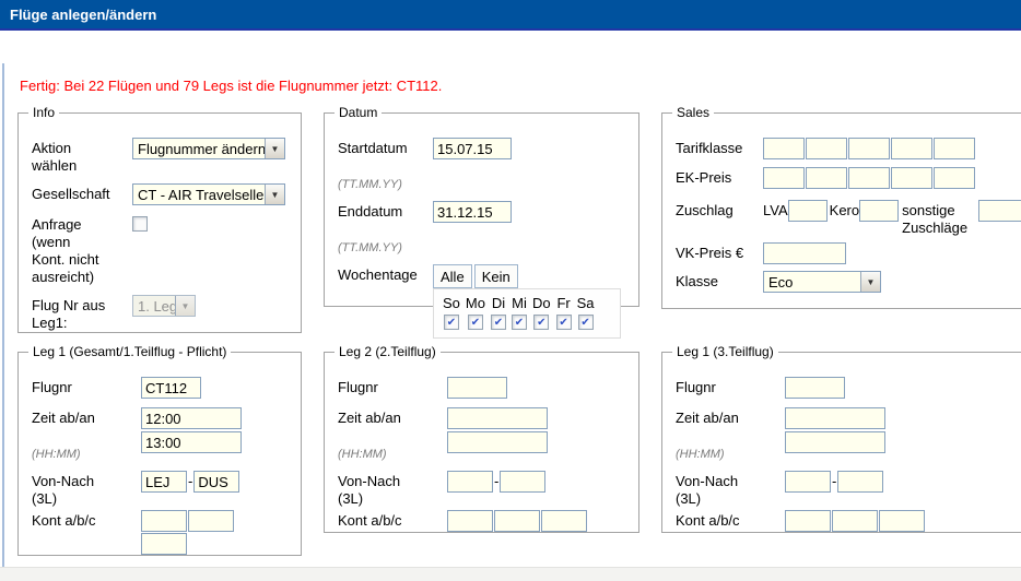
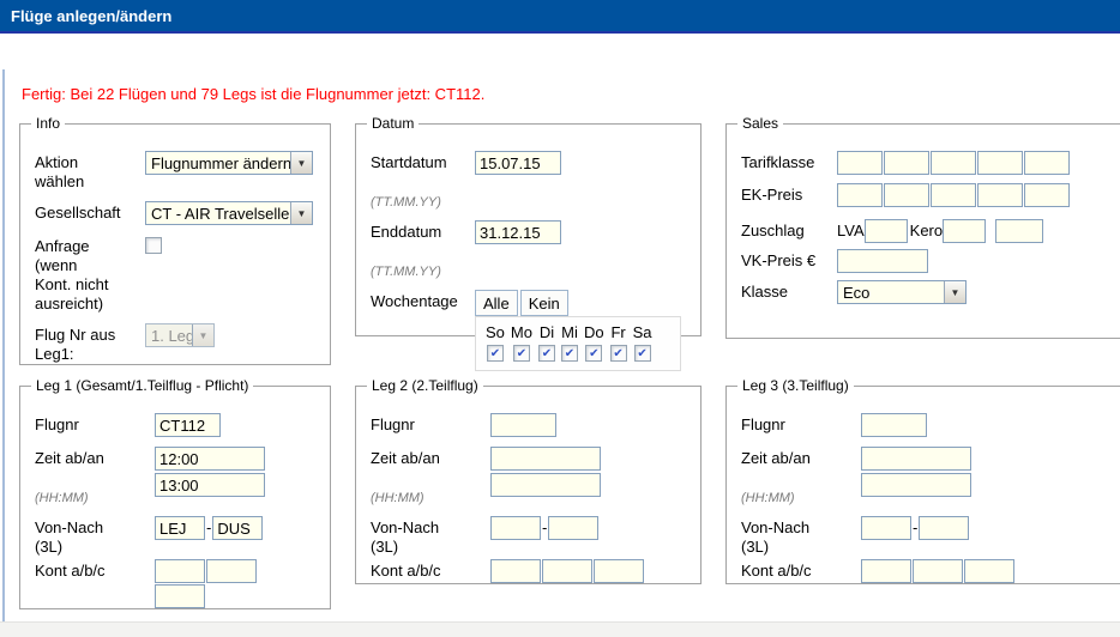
  Flüge anlegen/ändern
  Fertig: Bei 22 Flügen und 79 Legs ist die Flugnummer jetzt: CT112.
  Info
  Aktion
  wählen
  Flugnummer ändern
  ▼
  Gesellschaft
  CT - AIR Travelselle
  ▼
  Anfrage
  (wenn
  Kont. nicht
  ausreicht)
  Flug Nr aus
  Leg1:
  1. Leg
  ▼
  Datum
  Startdatum
  (TT.MM.YY)
  15.07.15
  Enddatum
  (TT.MM.YY)
  31.12.15
  Wochentage
  Alle
  Kein
  So
  ✔
  Mo
  ✔
  Di
  ✔
  Mi
  ✔
  Do
  ✔
  Fr
  ✔
  Sa
  ✔
  Sales
  Tarifklasse
  EK-Preis
  Zuschlag
  LVA
  Kero
- sonstige
- Zuschläge
  VK-Preis €
  Klasse
  Eco
  ▼
  Leg 1 (Gesamt/1.Teilflug - Pflicht)
  Flugnr
  CT112
  Zeit ab/an
  (HH:MM)
  12:00
  13:00
  Von-Nach
  (3L)
  LEJ
  -
  DUS
  Kont a/b/c
  Leg 2 (2.Teilflug)
  Flugnr
  Zeit ab/an
  (HH:MM)
  Von-Nach
  (3L)
  -
  Kont a/b/c
- Leg 1 (3.Teilflug)
+ Leg 3 (3.Teilflug)
  Flugnr
  Zeit ab/an
  (HH:MM)
  Von-Nach
  (3L)
  -
  Kont a/b/c
